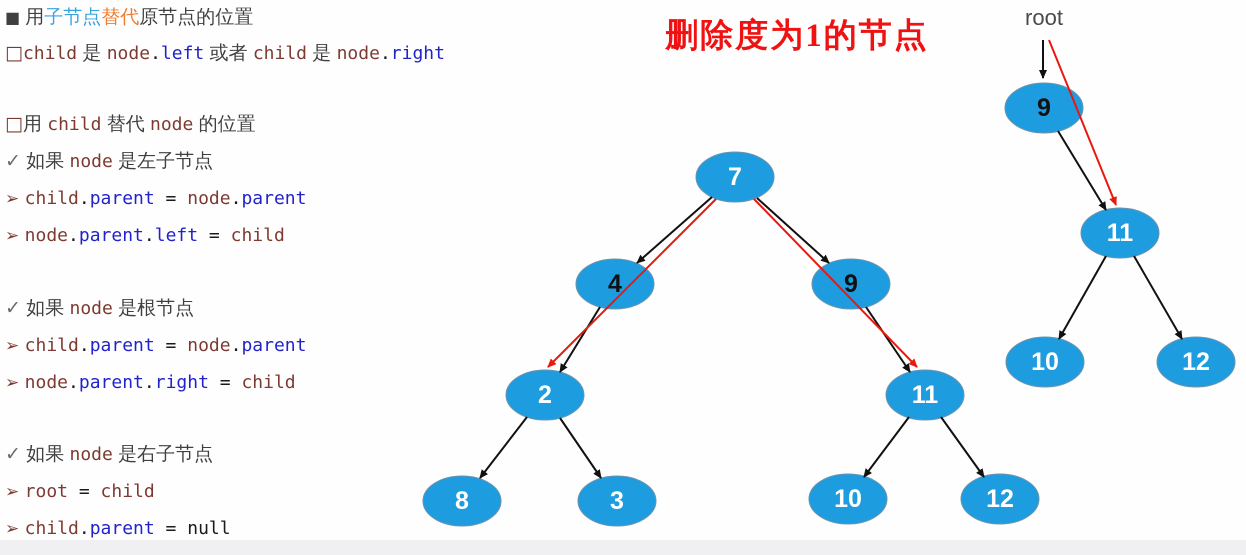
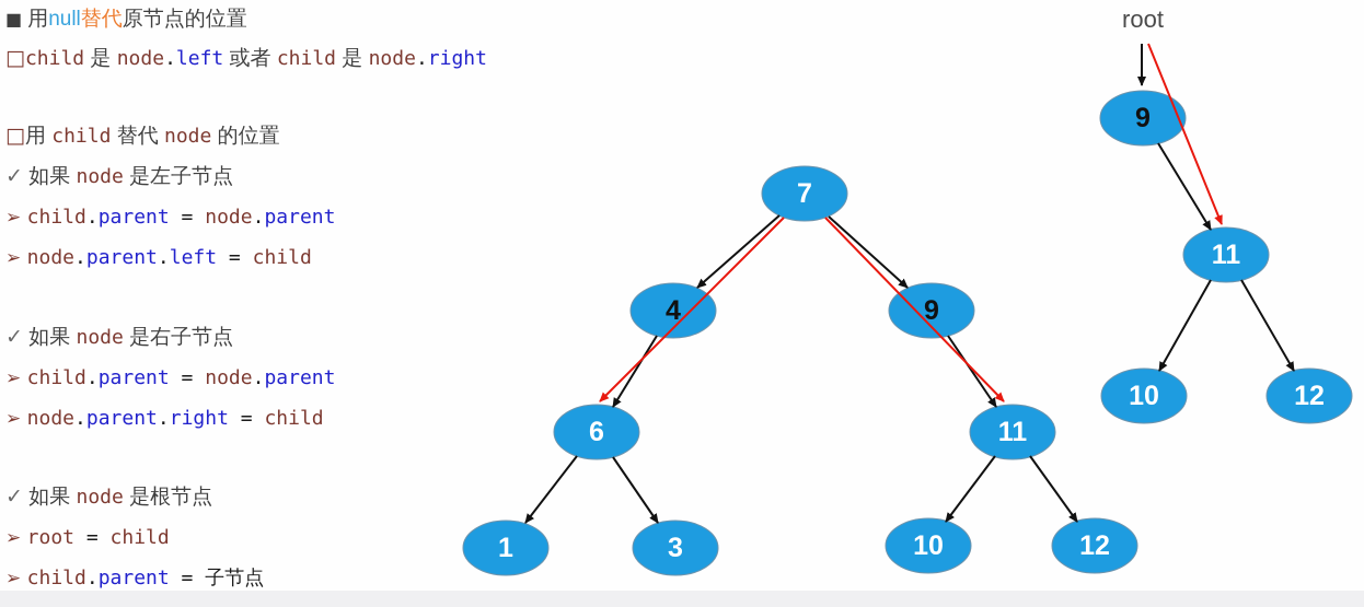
- ■ 用子节点替代原节点的位置
+ ■ 用null替代原节点的位置
  □child 是 node.left 或者 child 是 node.right
  □用 child 替代 node 的位置
  ✓ 如果 node 是左子节点
  ➢ child.parent = node.parent
  ➢ node.parent.left = child
- ✓ 如果 node 是根节点
+ ✓ 如果 node 是右子节点
  ➢ child.parent = node.parent
  ➢ node.parent.right = child
- ✓ 如果 node 是右子节点
+ ✓ 如果 node 是根节点
  ➢ root = child
- ➢ child.parent = null
+ ➢ child.parent = 子节点
- 删除度为1的节点
  7
  4
  9
- 2
+ 6
  11
- 8
+ 1
  3
  10
  12
  9
  11
  10
  12
  root
